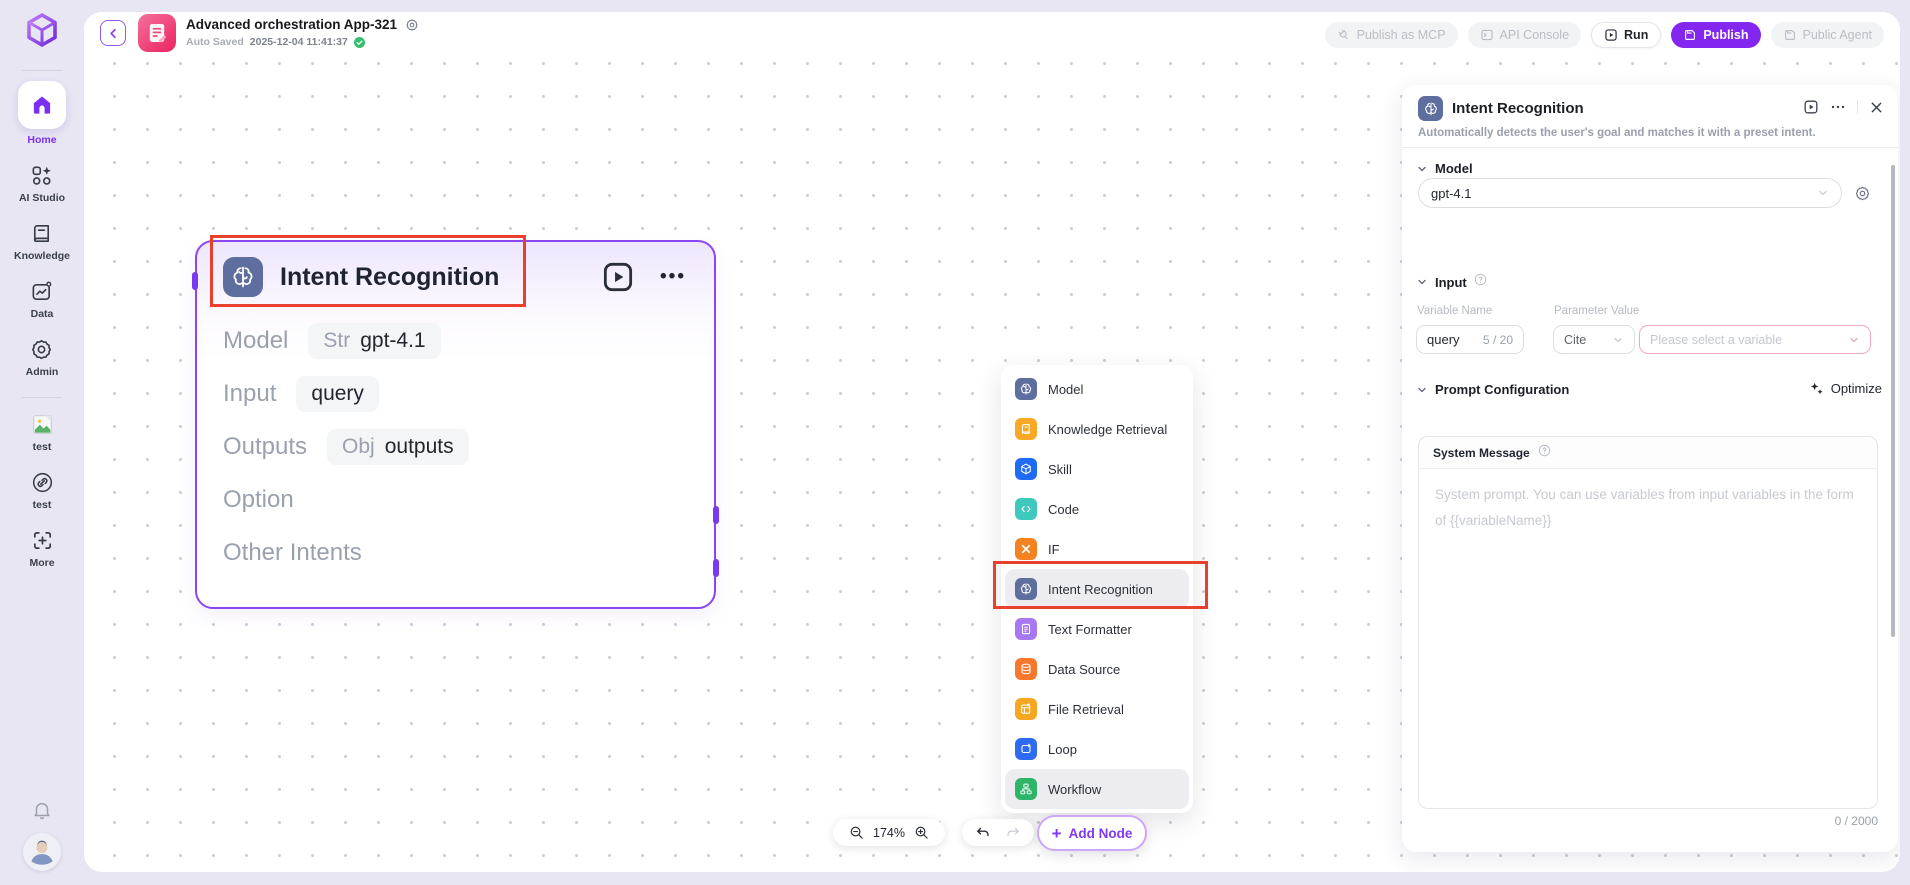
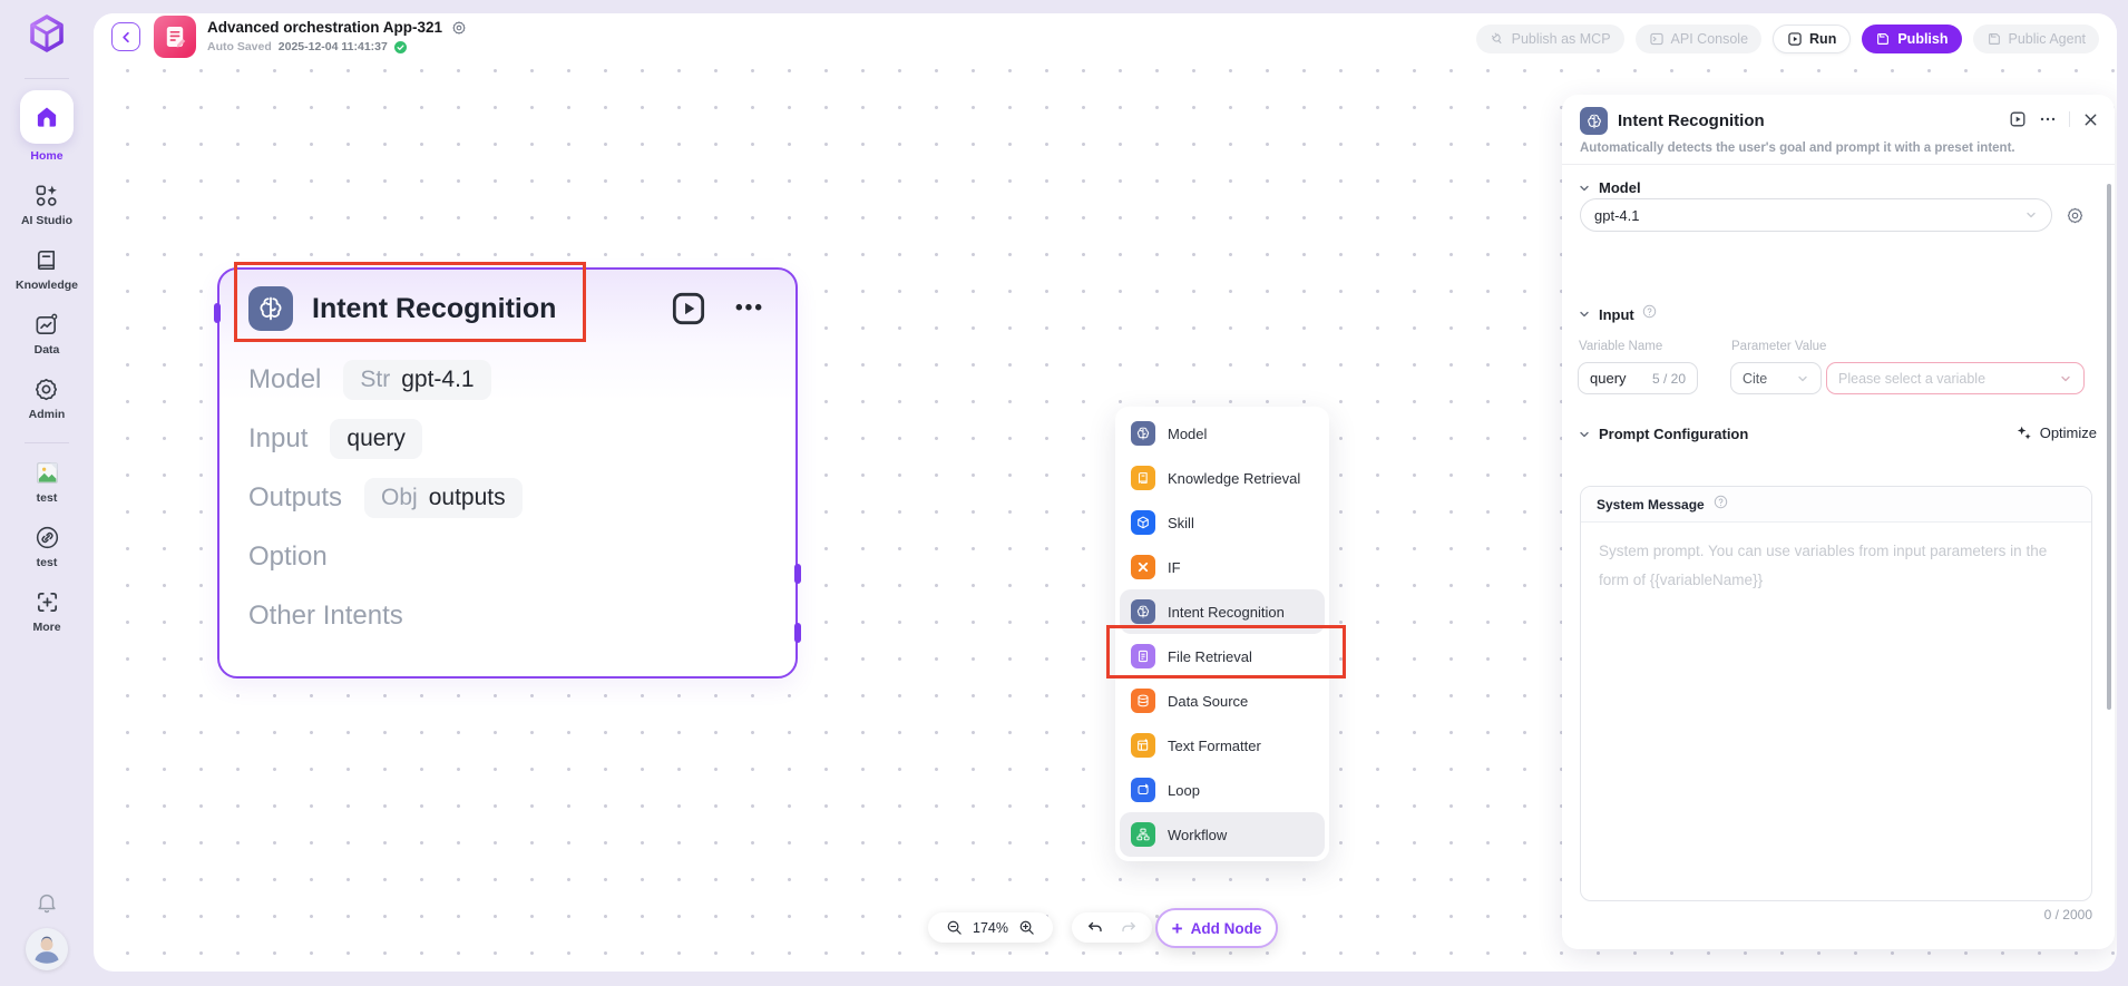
  Home
  AI Studio
  Knowledge
  Data
  Admin
  test
  test
  More
  Advanced orchestration App-321
  Auto Saved
  2025-12-04 11:41:37
  Publish as MCP
  API Console
  Run
  Publish
  Public Agent
  Intent Recognition
  •••
  Model
  Str
  gpt-4.1
  Input
  query
  Outputs
  Obj
  outputs
  Option
  Other Intents
  Model
  Knowledge Retrieval
  Skill
- Code
  IF
  Intent Recognition
- Text Formatter
+ File Retrieval
  Data Source
- File Retrieval
+ Text Formatter
  Loop
  Workflow
  174%
  +
  Add Node
  Intent Recognition
- Automatically detects the user's goal and matches it with a preset intent.
+ Automatically detects the user's goal and prompt it with a preset intent.
  Model
  gpt-4.1
  Input
  Variable Name
  Parameter Value
  query
  5 / 20
  Cite
  Please select a variable
  Prompt Configuration
  Optimize
  System Message
- System prompt. You can use variables from input variables in the form of {{variableName}}
+ System prompt. You can use variables from input parameters in the form of {{variableName}}
  0 / 2000
